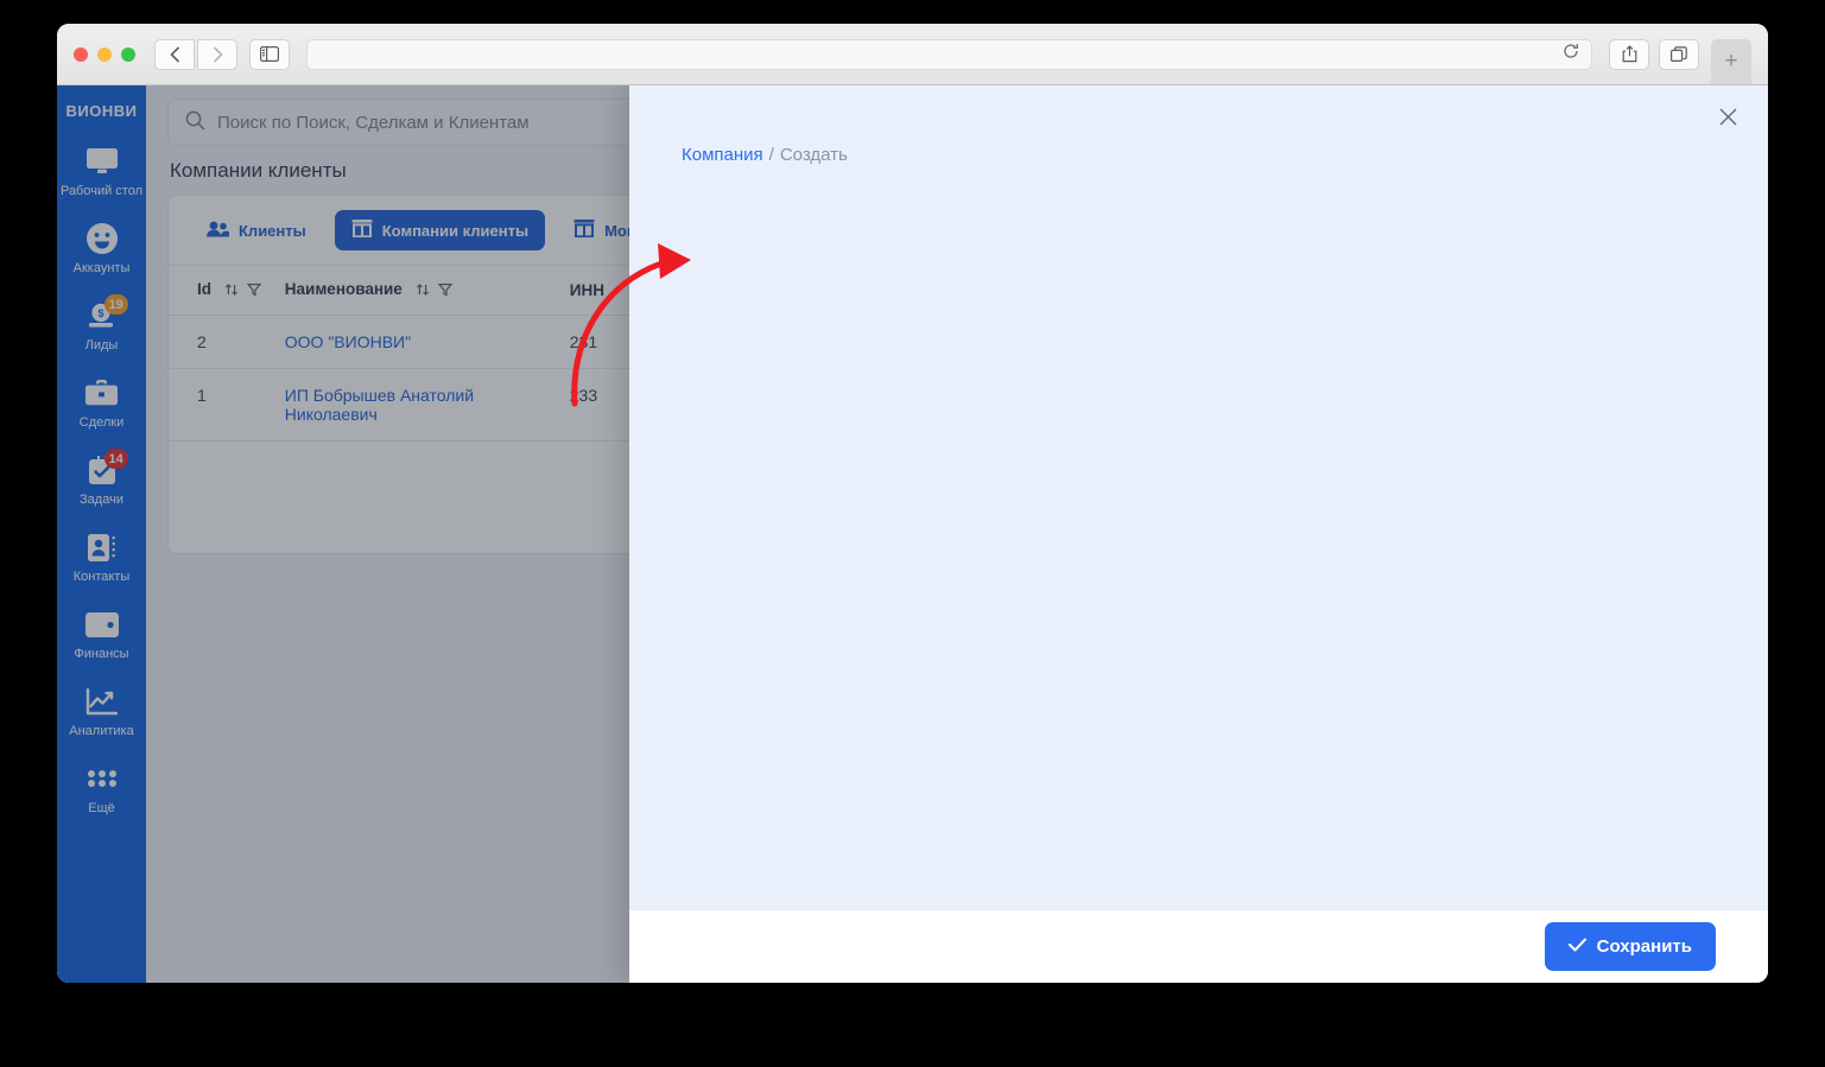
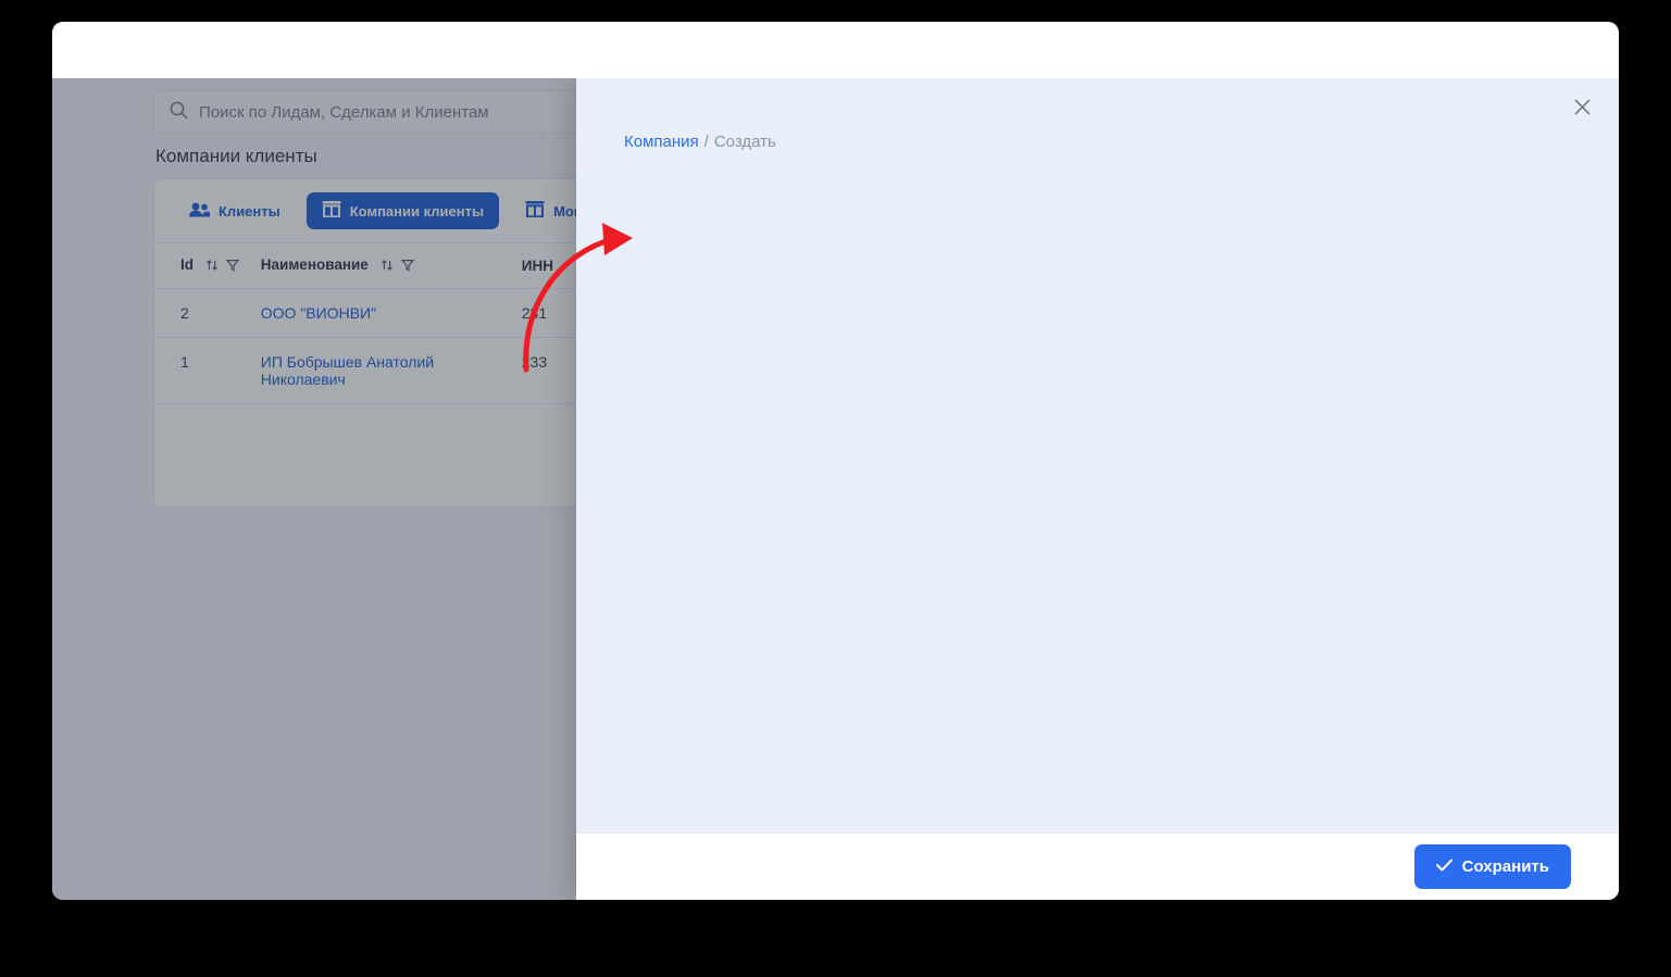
- +
- ВИОНВИ
- Рабочий стол
- Аккаунты
- $
- 19
- Лиды
- Сделки
- 14
- Задачи
- Контакты
- Финансы
- Аналитика
- Ещё
- Поиск по Поиск, Сделкам и Клиентам
+ Поиск по Лидам, Сделкам и Клиентам
  Компании клиенты
  Клиенты
  Компании клиенты
  Id	Наименование	ИНН
  2	ООО "ВИОНВИ"	21
  1	ИП Бобрышев Анатолий Николаевич	33
  Компания / Создать
  Сохранить
